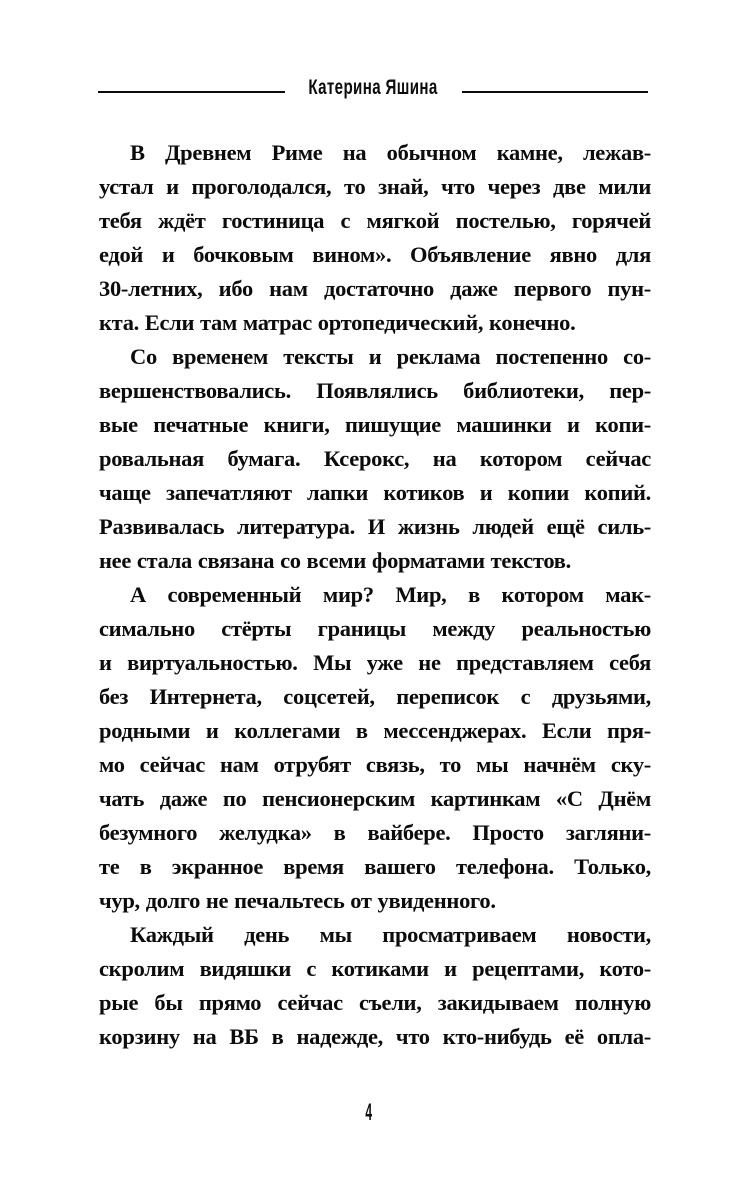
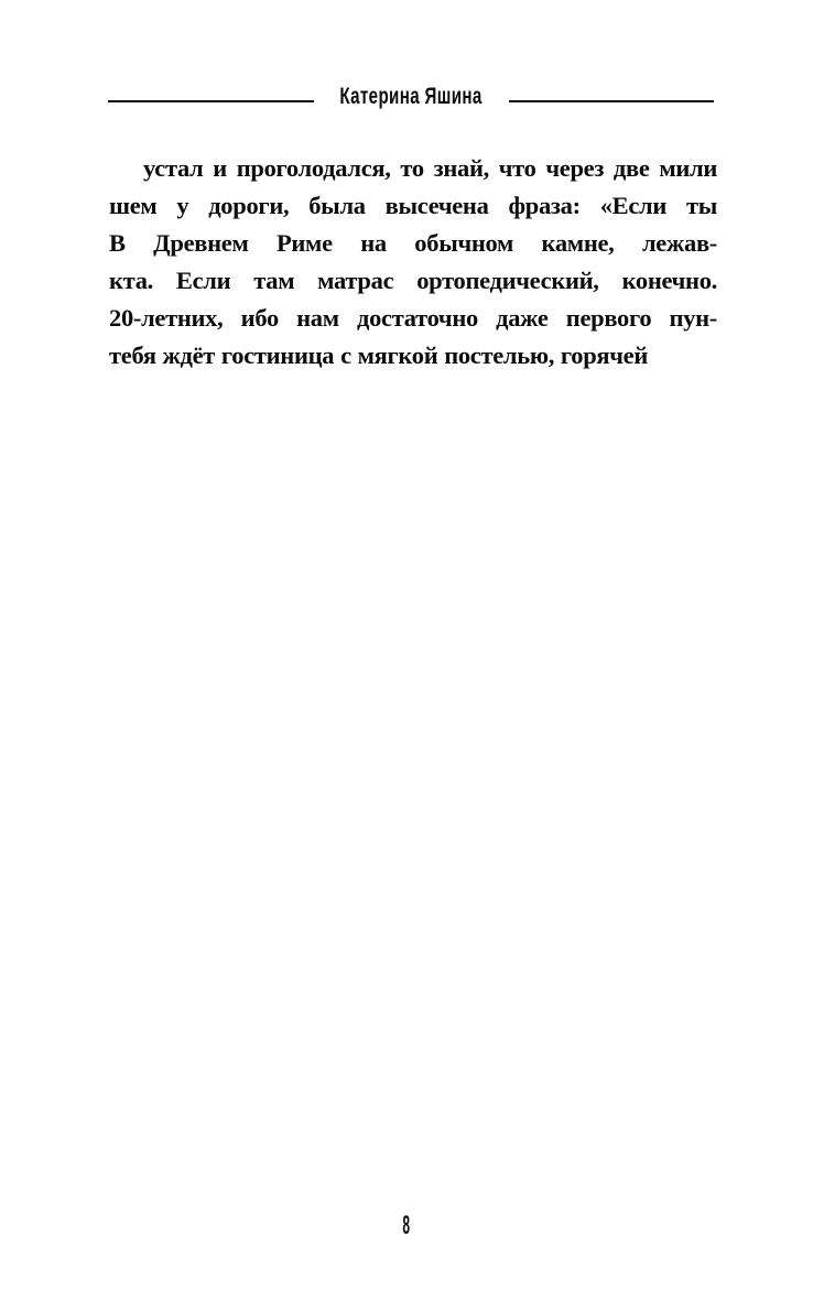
  Катерина Яшина
- В Древнем Риме на обычном камне, лежав-
+ устал и проголодался, то знай, что через две мили
+ шем у дороги, была высечена фраза: «Если ты
- устал и проголодался, то знай, что через две мили
+ В Древнем Риме на обычном камне, лежав-
- тебя ждёт гостиница с мягкой постелью, горячей
+ кта. Если там матрас ортопедический, конечно.
- едой и бочковым вином». Объявление явно для
- 30-летних, ибо нам достаточно даже первого пун-
+ 20-летних, ибо нам достаточно даже первого пун-
- кта. Если там матрас ортопедический, конечно.
+ тебя ждёт гостиница с мягкой постелью, горячей
- Со временем тексты и реклама постепенно со-
- вершенствовались. Появлялись библиотеки, пер-
- вые печатные книги, пишущие машинки и копи-
- ровальная бумага. Ксерокс, на котором сейчас
- чаще запечатляют лапки котиков и копии копий.
- Развивалась литература. И жизнь людей ещё силь-
- нее стала связана со всеми форматами текстов.
- А современный мир? Мир, в котором мак-
- симально стёрты границы между реальностью
- и виртуальностью. Мы уже не представляем себя
- без Интернета, соцсетей, переписок с друзьями,
- родными и коллегами в мессенджерах. Если пря-
- мо сейчас нам отрубят связь, то мы начнём ску-
- чать даже по пенсионерским картинкам «С Днём
- безумного желудка» в вайбере. Просто загляни-
- те в экранное время вашего телефона. Только,
- чур, долго не печальтесь от увиденного.
- Каждый день мы просматриваем новости,
- скролим видяшки с котиками и рецептами, кото-
- рые бы прямо сейчас съели, закидываем полную
- корзину на ВБ в надежде, что кто-нибудь её опла-
- 4
+ 8
